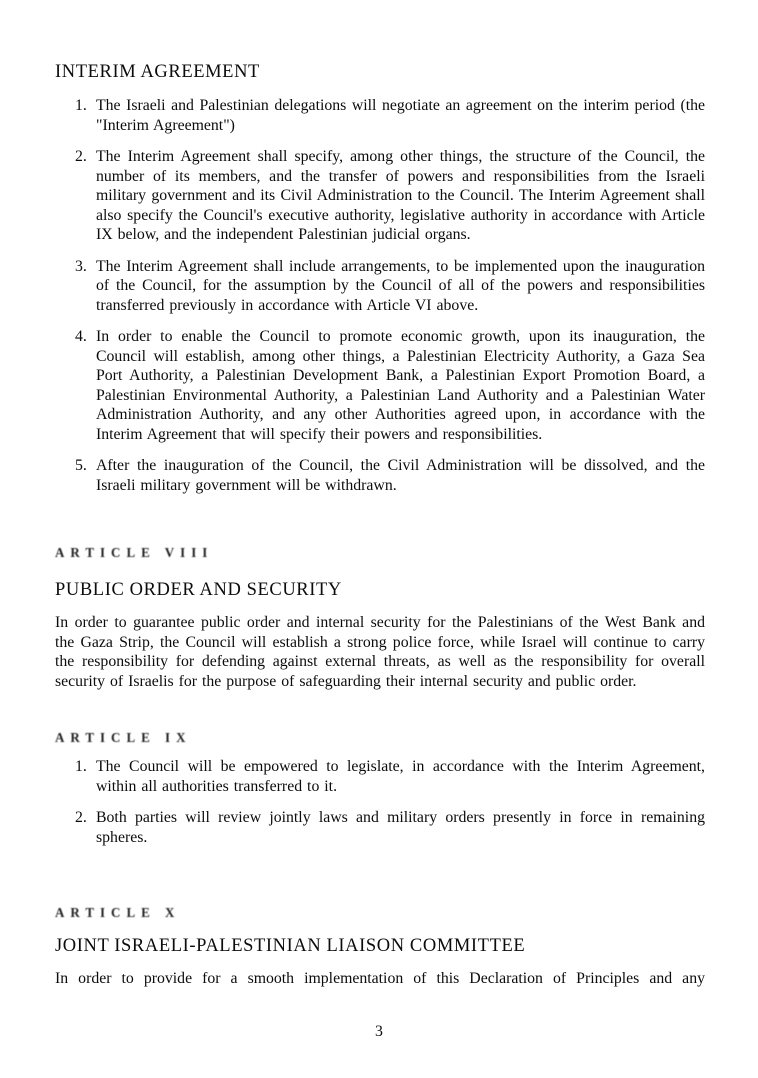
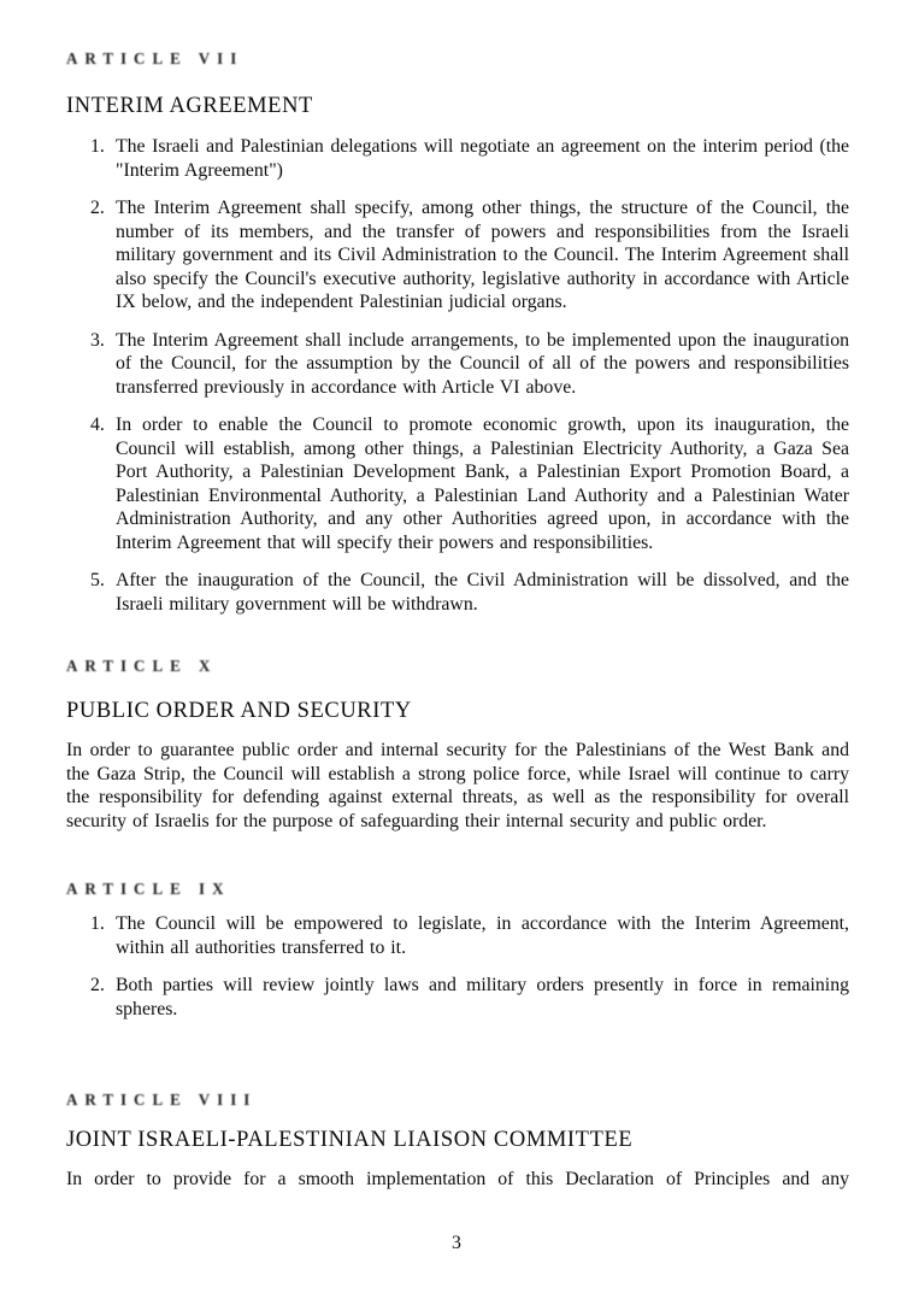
+ ARTICLE VII
  INTERIM AGREEMENT
  1.
  The Israeli and Palestinian delegations will negotiate an agreement on the interim period (the "Interim Agreement")
  2.
  The Interim Agreement shall specify, among other things, the structure of the Council, the number of its members, and the transfer of powers and responsibilities from the Israeli military government and its Civil Administration to the Council. The Interim Agreement shall also specify the Council's executive authority, legislative authority in accordance with Article IX below, and the independent Palestinian judicial organs.
  3.
  The Interim Agreement shall include arrangements, to be implemented upon the inauguration of the Council, for the assumption by the Council of all of the powers and responsibilities transferred previously in accordance with Article VI above.
  4.
  In order to enable the Council to promote economic growth, upon its inauguration, the Council will establish, among other things, a Palestinian Electricity Authority, a Gaza Sea Port Authority, a Palestinian Development Bank, a Palestinian Export Promotion Board, a Palestinian Environmental Authority, a Palestinian Land Authority and a Palestinian Water Administration Authority, and any other Authorities agreed upon, in accordance with the Interim Agreement that will specify their powers and responsibilities.
  5.
  After the inauguration of the Council, the Civil Administration will be dissolved, and the Israeli military government will be withdrawn.
- ARTICLE VIII
+ ARTICLE X
  PUBLIC ORDER AND SECURITY
  In order to guarantee public order and internal security for the Palestinians of the West Bank and the Gaza Strip, the Council will establish a strong police force, while Israel will continue to carry the responsibility for defending against external threats, as well as the responsibility for overall security of Israelis for the purpose of safeguarding their internal security and public order.
  ARTICLE IX
  1.
  The Council will be empowered to legislate, in accordance with the Interim Agreement, within all authorities transferred to it.
  2.
  Both parties will review jointly laws and military orders presently in force in remaining spheres.
- ARTICLE X
+ ARTICLE VIII
  JOINT ISRAELI-PALESTINIAN LIAISON COMMITTEE
  In order to provide for a smooth implementation of this Declaration of Principles and any
  3
